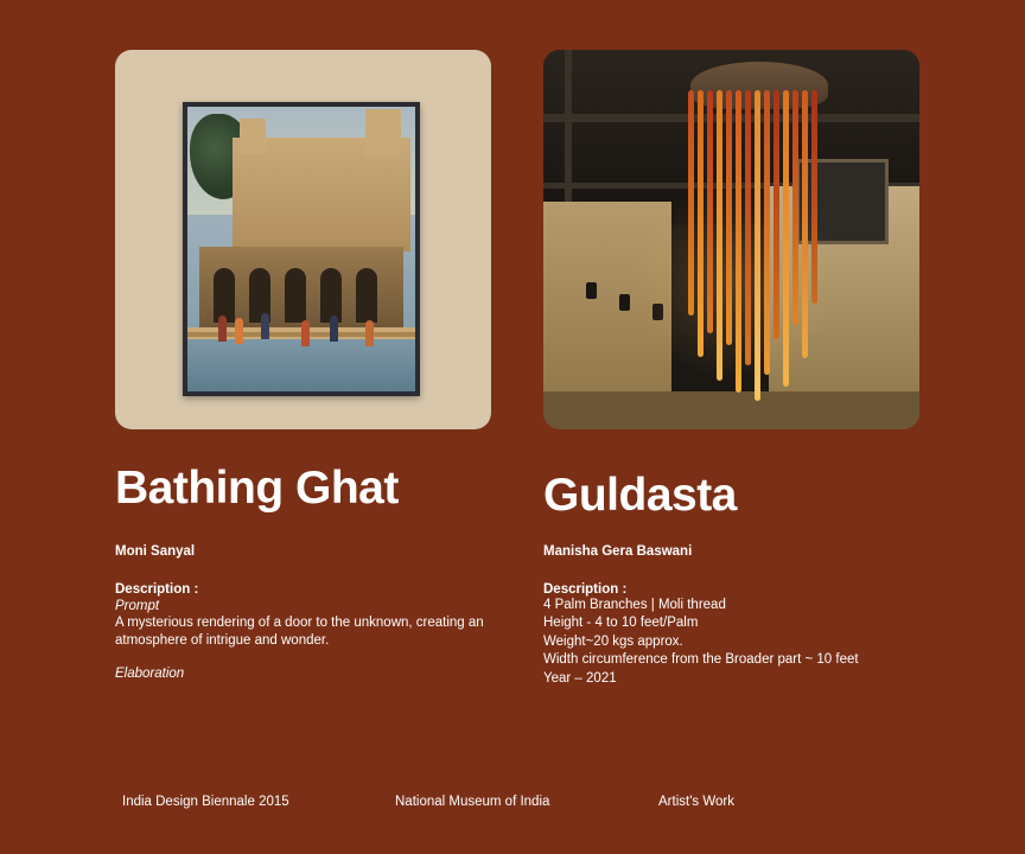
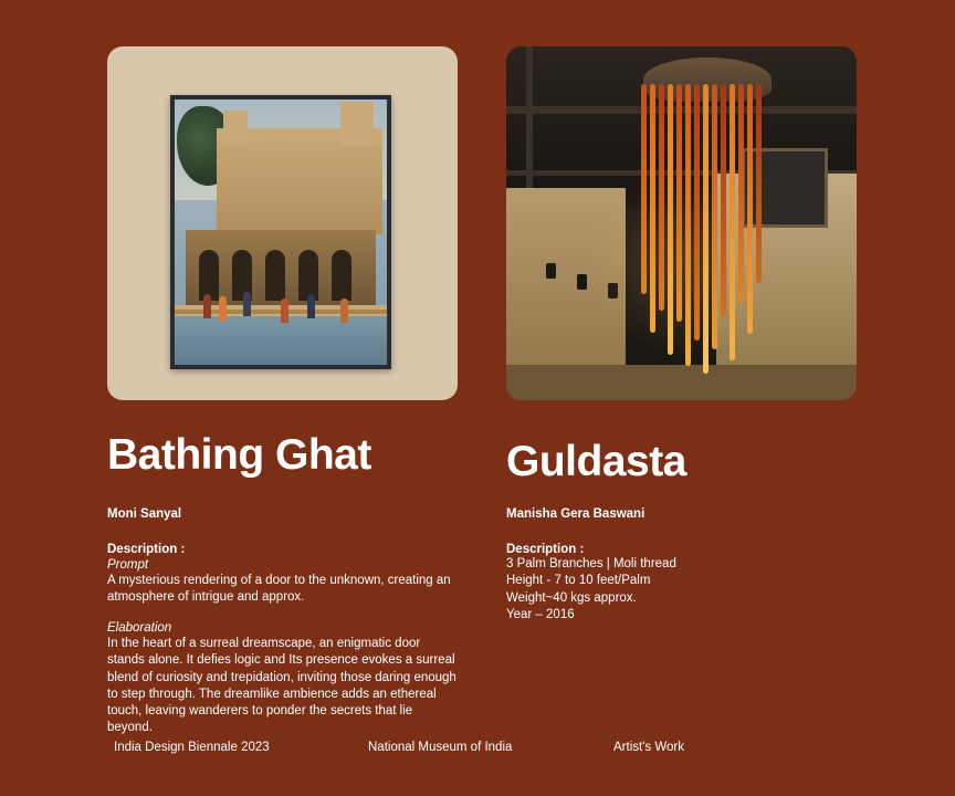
  Bathing Ghat
  Moni Sanyal
  Description :
  Prompt
- A mysterious rendering of a door to the unknown, creating an atmosphere of intrigue and wonder.
+ A mysterious rendering of a door to the unknown, creating an atmosphere of intrigue and approx.
  Elaboration
+ In the heart of a surreal dreamscape, an enigmatic door stands alone. It defies logic and Its presence evokes a surreal blend of curiosity and trepidation, inviting those daring enough to step through. The dreamlike ambience adds an ethereal touch, leaving wanderers to ponder the secrets that lie beyond.
  Guldasta
  Manisha Gera Baswani
  Description :
- 4 Palm Branches | Moli thread
+ 3 Palm Branches | Moli thread
- Height - 4 to 10 feet/Palm
+ Height - 7 to 10 feet/Palm
- Weight~20 kgs approx.
+ Weight~40 kgs approx.
- Width circumference from the Broader part ~ 10 feet
- Year – 2021
+ Year – 2016
- India Design Biennale 2015
+ India Design Biennale 2023
  National Museum of India
  Artist's Work
